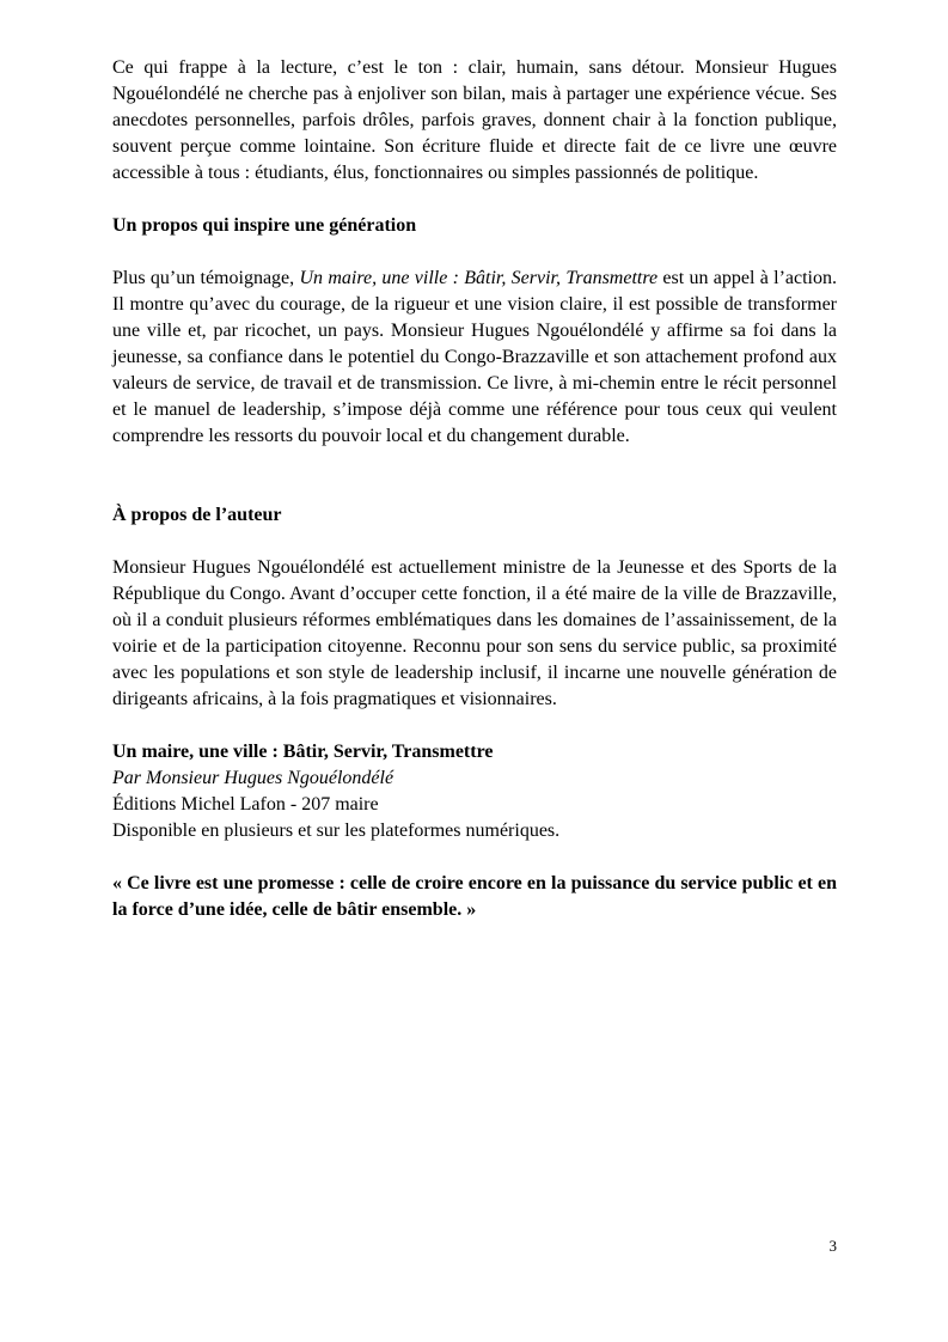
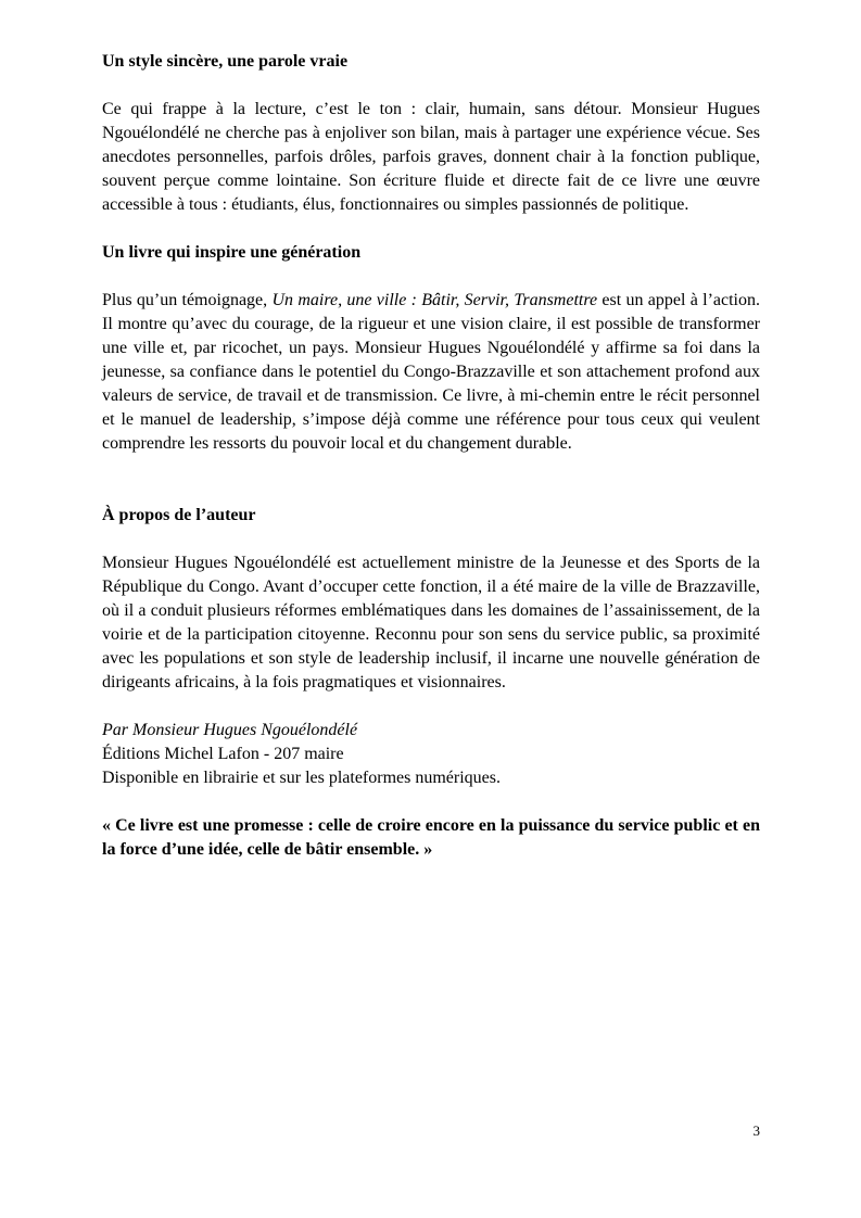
+ Un style sincère, une parole vraie
  Ce qui frappe à la lecture, c’est le ton : clair, humain, sans détour. Monsieur Hugues Ngouélondélé ne cherche pas à enjoliver son bilan, mais à partager une expérience vécue. Ses anecdotes personnelles, parfois drôles, parfois graves, donnent chair à la fonction publique, souvent perçue comme lointaine. Son écriture fluide et directe fait de ce livre une œuvre accessible à tous : étudiants, élus, fonctionnaires ou simples passionnés de politique.
- Un propos qui inspire une génération
+ Un livre qui inspire une génération
  Plus qu’un témoignage, Un maire, une ville : Bâtir, Servir, Transmettre est un appel à l’action. Il montre qu’avec du courage, de la rigueur et une vision claire, il est possible de transformer une ville et, par ricochet, un pays. Monsieur Hugues Ngouélondélé y affirme sa foi dans la jeunesse, sa confiance dans le potentiel du Congo-Brazzaville et son attachement profond aux valeurs de service, de travail et de transmission. Ce livre, à mi-chemin entre le récit personnel et le manuel de leadership, s’impose déjà comme une référence pour tous ceux qui veulent comprendre les ressorts du pouvoir local et du changement durable.
  À propos de l’auteur
  Monsieur Hugues Ngouélondélé est actuellement ministre de la Jeunesse et des Sports de la République du Congo. Avant d’occuper cette fonction, il a été maire de la ville de Brazzaville, où il a conduit plusieurs réformes emblématiques dans les domaines de l’assainissement, de la voirie et de la participation citoyenne. Reconnu pour son sens du service public, sa proximité avec les populations et son style de leadership inclusif, il incarne une nouvelle génération de dirigeants africains, à la fois pragmatiques et visionnaires.
- Un maire, une ville : Bâtir, Servir, Transmettre
  Par Monsieur Hugues Ngouélondélé
  Éditions Michel Lafon - 207 maire
- Disponible en plusieurs et sur les plateformes numériques.
+ Disponible en librairie et sur les plateformes numériques.
  « Ce livre est une promesse : celle de croire encore en la puissance du service public et en la force d’une idée, celle de bâtir ensemble. »
  3
